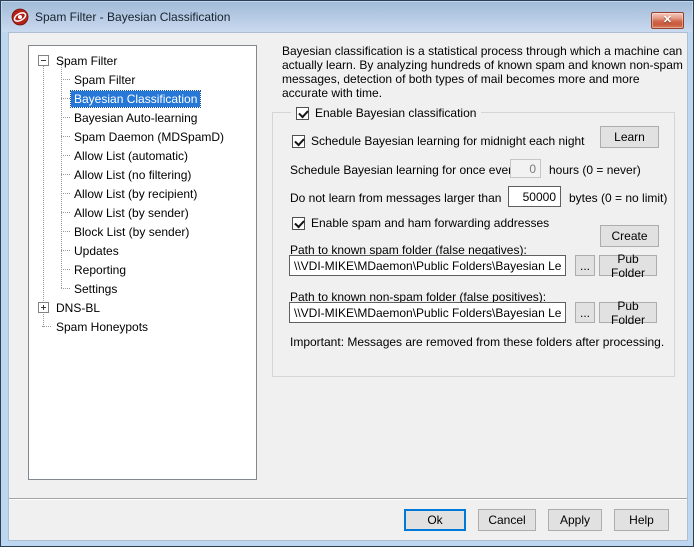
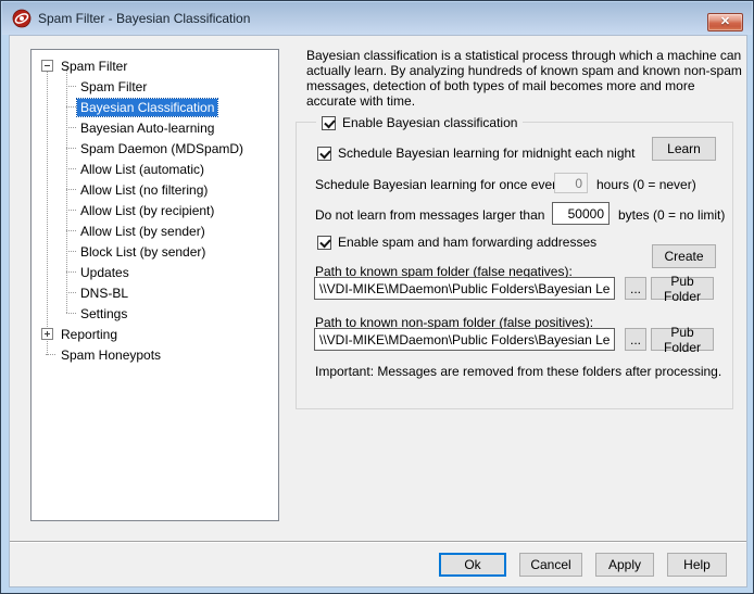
  Spam Filter - Bayesian Classification
  ✕
  Spam Filter
  Spam Filter
  Bayesian Classification
  Bayesian Auto-learning
  Spam Daemon (MDSpamD)
  Allow List (automatic)
  Allow List (no filtering)
  Allow List (by recipient)
  Allow List (by sender)
  Block List (by sender)
  Updates
- Reporting
+ DNS-BL
  Settings
- DNS-BL
+ Reporting
  Spam Honeypots
  Bayesian classification is a statistical process through which a machine can actually learn. By analyzing hundreds of known spam and known non-spam messages, detection of both types of mail becomes more and more accurate with time.
  Enable Bayesian classification
  Schedule Bayesian learning for midnight each night
  Learn
  Schedule Bayesian learning for once eve
  0
  hours (0 = never)
  Do not learn from messages larger than
  50000
  bytes (0 = no limit)
  Enable spam and ham forwarding addresses
  Create
  Path to known spam folder (false negatives):
  \\VDI-MIKE\MDaemon\Public Folders\Bayesian Le
  ...
  Pub Folder
  Path to known non-spam folder (false positives):
  \\VDI-MIKE\MDaemon\Public Folders\Bayesian Le
  ...
  Pub Folder
  Important: Messages are removed from these folders after processing.
  Ok
  Cancel
  Apply
  Help
